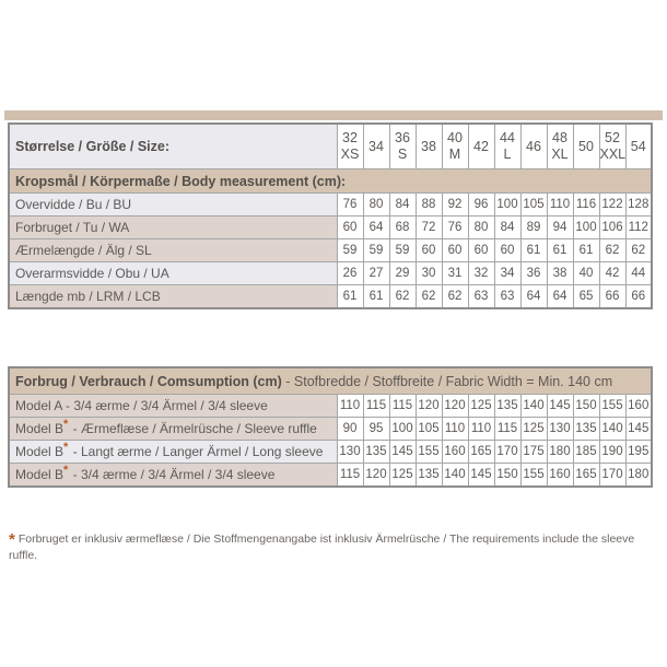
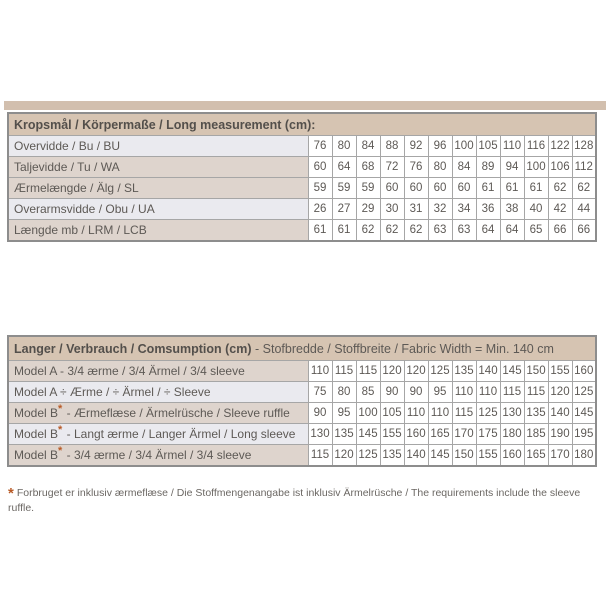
- Størrelse / Größe / Size:	32XS	34	36S	38	40M	42	44L	46	48XL	50	52XXL	54
- Kropsmål / Körpermaße / Body measurement (cm):
+ Kropsmål / Körpermaße / Long measurement (cm):
  Overvidde / Bu / BU	76	80	84	88	92	96	100	105	110	116	122	128
- Forbruget / Tu / WA	60	64	68	72	76	80	84	89	94	100	106	112
+ Taljevidde / Tu / WA	60	64	68	72	76	80	84	89	94	100	106	112
  Ærmelængde / Älg / SL	59	59	59	60	60	60	60	61	61	61	62	62
  Overarmsvidde / Obu / UA	26	27	29	30	31	32	34	36	38	40	42	44
  Længde mb / LRM / LCB	61	61	62	62	62	63	63	64	64	65	66	66
- Forbrug / Verbrauch / Comsumption (cm) - Stofbredde / Stoffbreite / Fabric Width = Min. 140 cm
+ Langer / Verbrauch / Comsumption (cm) - Stofbredde / Stoffbreite / Fabric Width = Min. 140 cm
  Model A - 3/4 ærme / 3/4 Ärmel / 3/4 sleeve	110	115	115	120	120	125	135	140	145	150	155	160
+ Model A ÷ Ærme / ÷ Ärmel / ÷ Sleeve	75	80	85	90	90	95	110	110	115	115	120	125
  Model B* - Ærmeflæse / Ärmelrüsche / Sleeve ruffle	90	95	100	105	110	110	115	125	130	135	140	145
  Model B* - Langt ærme / Langer Ärmel / Long sleeve	130	135	145	155	160	165	170	175	180	185	190	195
  Model B* - 3/4 ærme / 3/4 Ärmel / 3/4 sleeve	115	120	125	135	140	145	150	155	160	165	170	180
  * Forbruget er inklusiv ærmeflæse / Die Stoffmengenangabe ist inklusiv Ärmelrüsche / The requirements include the sleeve ruffle.
